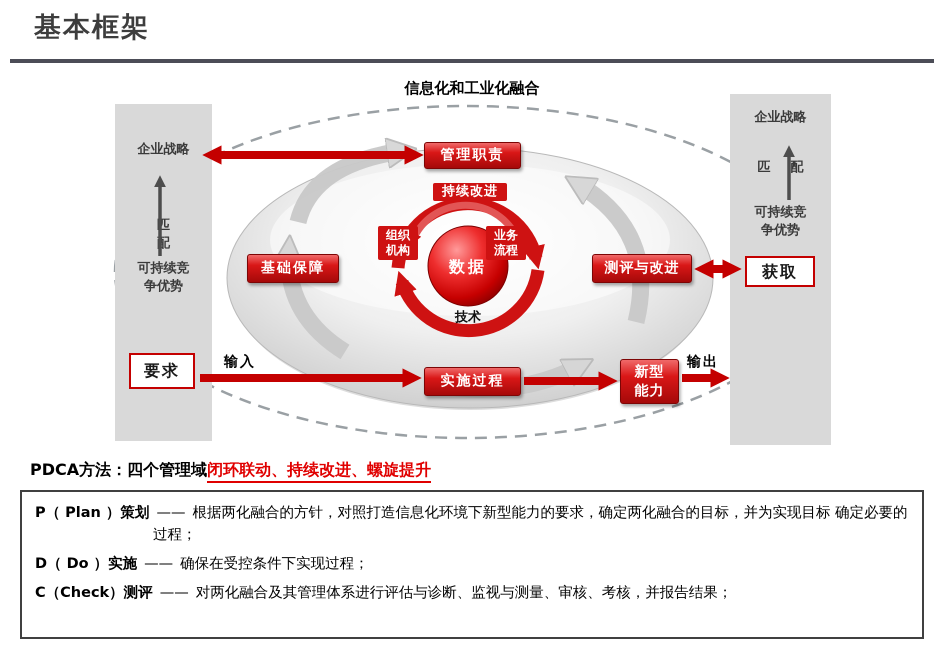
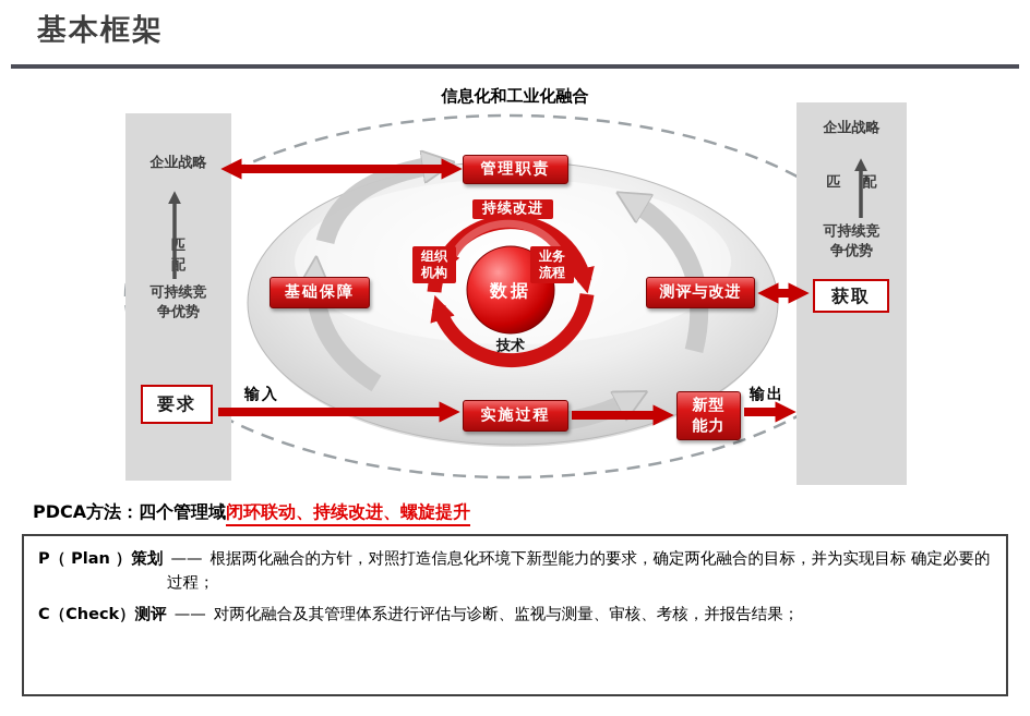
  基本框架
  信息化和工业化融合
  企业战略
  匹配
  可持续竞争优势
  要求
  企业战略
  匹配
  可持续竞争优势
  获取
  管理职责
  基础保障
  测评与改进
  实施过程
  新型能力
  持续改进
  组织机构
  业务流程
  技术
  数据
  输入
  输出
  PDCA方法：四个管理域闭环联动、持续改进、螺旋提升
  P（ Plan ）策划 —— 根据两化融合的方针，对照打造信息化环境下新型能力的要求，确定两化融合的目标，并为实现目标 确定必要的过程；
- D（ Do ）实施 —— 确保在受控条件下实现过程；
  C（Check）测评 —— 对两化融合及其管理体系进行评估与诊断、监视与测量、审核、考核，并报告结果；
